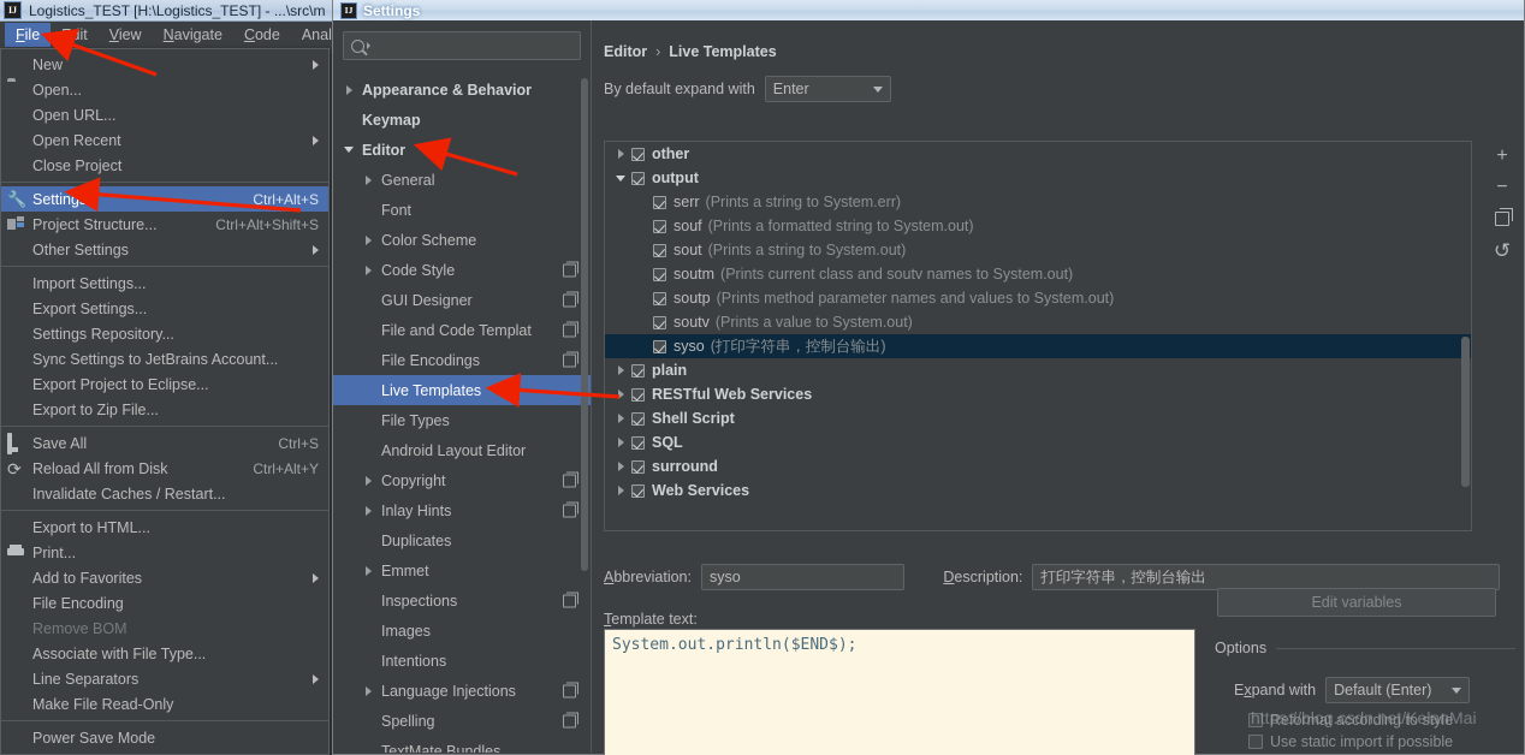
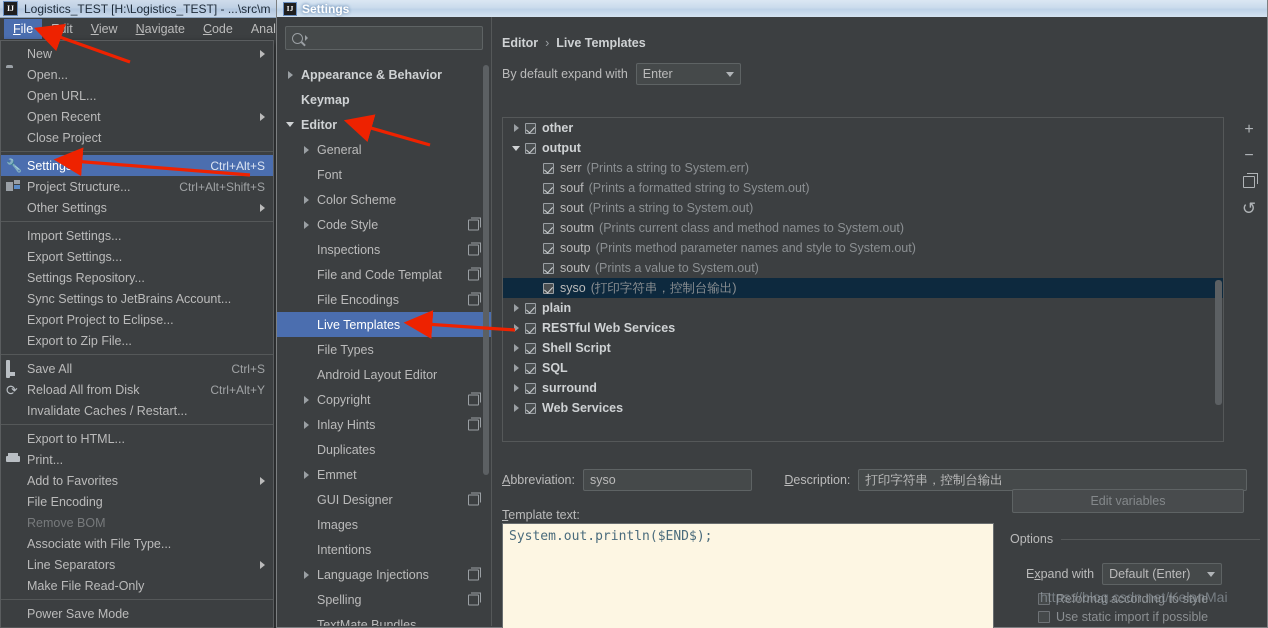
  IJ
  Logistics_TEST [H:\Logistics_TEST] - ...\src\m
  File
  Edit
  View
  Navigate
  Code
  New
  Open...
  Open URL...
  Open Recent
  Close Project
  🔧
  Settings...
  Ctrl+Alt+S
  Project Structure...
  Ctrl+Alt+Shift+S
  Other Settings
  Import Settings...
  Export Settings...
  Settings Repository...
  Sync Settings to JetBrains Account...
  Export Project to Eclipse...
  Export to Zip File...
  Save All
  Ctrl+S
  ⟳
  Reload All from Disk
  Ctrl+Alt+Y
  Invalidate Caches / Restart...
  Export to HTML...
  Print...
  Add to Favorites
  File Encoding
  Remove BOM
  Associate with File Type...
  Line Separators
  Make File Read-Only
  Power Save Mode
  IJ
  Settings
  Appearance & Behavior
  Keymap
  Editor
  General
  Font
  Color Scheme
  Code Style
- GUI Designer
+ Inspections
  File and Code Templat
  File Encodings
  Live Templates
  File Types
  Android Layout Editor
  Copyright
  Inlay Hints
  Duplicates
  Emmet
- Inspections
+ GUI Designer
  Images
  Intentions
  Language Injections
  Spelling
  TextMate Bundles
  Editor
  ›
  Live Templates
  By default expand with
  Enter
  other
  output
  serr
  (Prints a string to System.err)
  souf
  (Prints a formatted string to System.out)
  sout
  (Prints a string to System.out)
  soutm
- (Prints current class and soutv names to System.out)
+ (Prints current class and method names to System.out)
  soutp
- (Prints method parameter names and values to System.out)
+ (Prints method parameter names and style to System.out)
  soutv
  (Prints a value to System.out)
  syso
  (打印字符串，控制台输出)
  plain
  RESTful Web Services
  Shell Script
  SQL
  surround
  Web Services
  +
  −
  ↺
  Abbreviation:
  syso
  Description:
  打印字符串，控制台输出
  Template text:
  System.out.println($END$);
  Edit variables
  Options
  Expand with
  Default (Enter)
  Reformat according to style
  Use static import if possible
  https://blog.csdn.net/KelanMai
